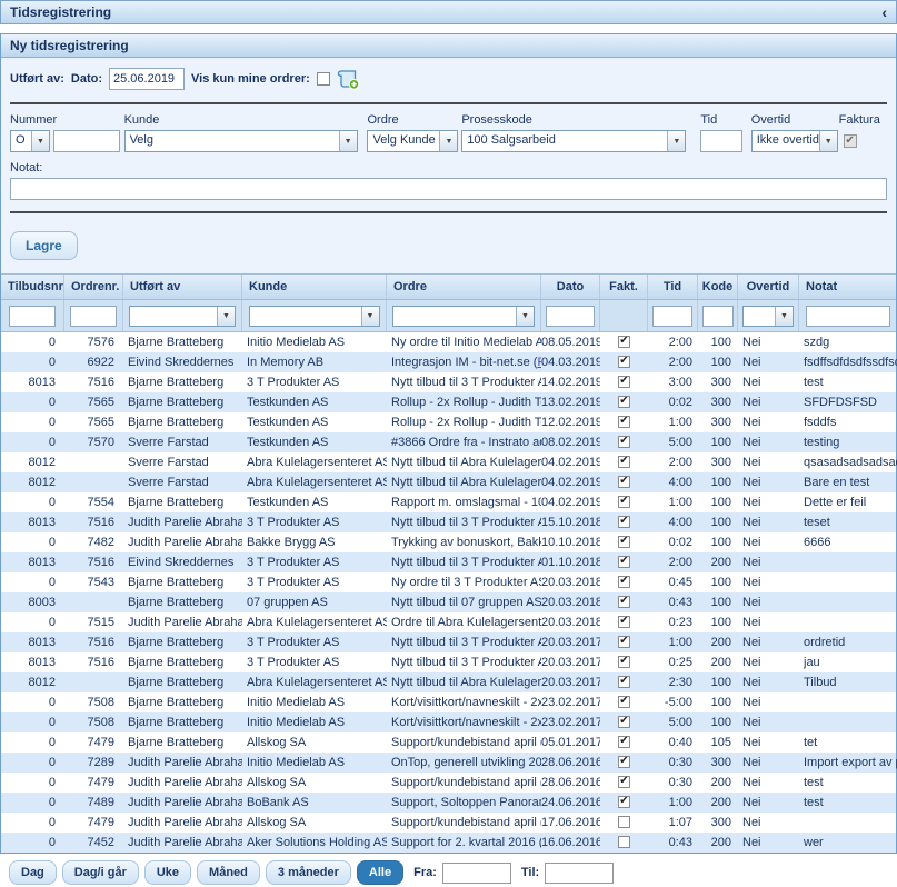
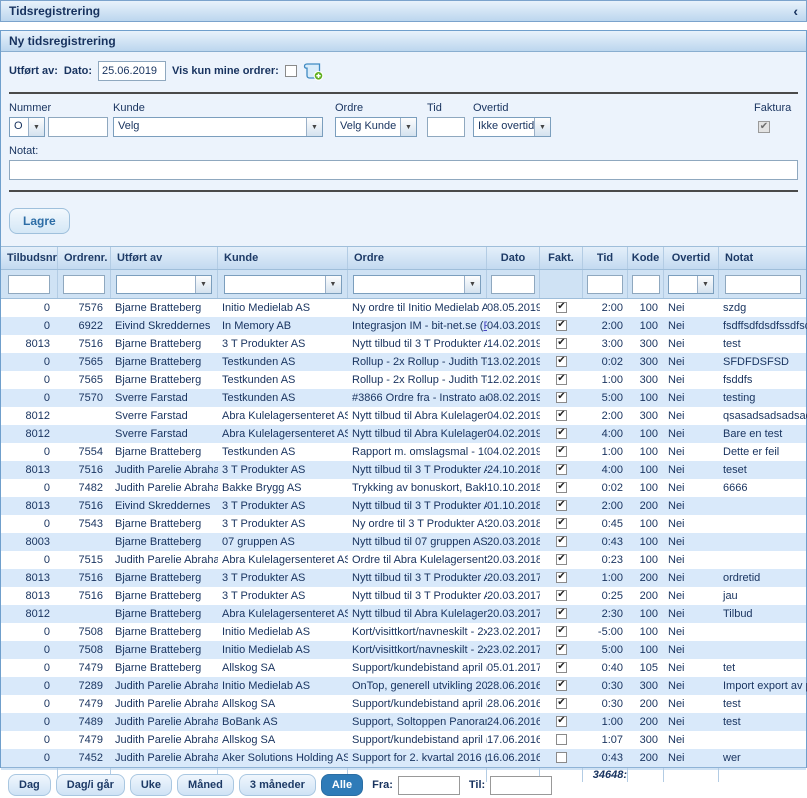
  Tidsregistrering
  ‹
  Ny tidsregistrering
  Utført av:
  Dato:
  25.06.2019
  Vis kun mine ordrer:
  Nummer
  O
  Kunde
  Velg
  Ordre
  Velg Kunde
- Prosesskode
- 100 Salgsarbeid
  Tid
  Overtid
  Ikke overtid
  Faktura
  ✔
  Notat:
  Lagre
  Tilbudsnr.
  Ordrenr.
  Utført av
  Kunde
  Ordre
  Dato
  Fakt.
  Tid
  Kode
  Overtid
  Notat
  0
  7576
  Bjarne Bratteberg
  Initio Medielab AS
  Ny ordre til Initio Medielab A
  08.05.2019
  ✔
  2:00
  100
  Nei
  szdg
  0
  6922
  Eivind Skreddernes
  In Memory AB
  Integrasjon IM - bit-net.se (
  04.03.2019
  ✔
  2:00
  100
  Nei
  fsdffsdfdsdfssdfs
  8013
  7516
  Bjarne Bratteberg
  3 T Produkter AS
  Nytt tilbud til 3 T Produkter
  14.02.2019
  ✔
  3:00
  300
  Nei
  test
  0
  7565
  Bjarne Bratteberg
  Testkunden AS
  Rollup - 2x Rollup - Judith T
  13.02.2019
  ✔
  0:02
  300
  Nei
  SFDFDSFSD
  0
  7565
  Bjarne Bratteberg
  Testkunden AS
  Rollup - 2x Rollup - Judith T
  12.02.2019
  ✔
  1:00
  300
  Nei
  fsddfs
  0
  7570
  Sverre Farstad
  Testkunden AS
  #3866 Ordre fra - Instrato a
  08.02.2019
  ✔
  5:00
  100
  Nei
  testing
  8012
  Sverre Farstad
  Abra Kulelagersenteret AS
  Nytt tilbud til Abra Kulelager
  04.02.2019
  ✔
  2:00
  300
  Nei
  qsasadsadsadsa
  8012
  Sverre Farstad
  Abra Kulelagersenteret AS
  Nytt tilbud til Abra Kulelager
  04.02.2019
  ✔
  4:00
  100
  Nei
  Bare en test
  0
  7554
  Bjarne Bratteberg
  Testkunden AS
  Rapport m. omslagsmal - 1
  04.02.2019
  ✔
  1:00
  100
  Nei
  Dette er feil
  8013
  7516
  Judith Parelie Abraha
  3 T Produkter AS
  Nytt tilbud til 3 T Produkter
- 15.10.2018
+ 24.10.2018
  ✔
  4:00
  100
  Nei
  teset
  0
  7482
  Judith Parelie Abraha
  Bakke Brygg AS
  Trykking av bonuskort, Bak
  10.10.2018
  ✔
  0:02
  100
  Nei
  6666
  8013
  7516
  Eivind Skreddernes
  3 T Produkter AS
  Nytt tilbud til 3 T Produkter
  01.10.2018
  ✔
  2:00
  200
  Nei
  0
  7543
  Bjarne Bratteberg
  3 T Produkter AS
  Ny ordre til 3 T Produkter A
  20.03.2018
  ✔
  0:45
  100
  Nei
  8003
  Bjarne Bratteberg
  07 gruppen AS
  Nytt tilbud til 07 gruppen AS
  20.03.2018
  ✔
  0:43
  100
  Nei
  0
  7515
  Judith Parelie Abraha
  Abra Kulelagersenteret AS
  Ordre til Abra Kulelagersent
  20.03.2018
  ✔
  0:23
  100
  Nei
  8013
  7516
  Bjarne Bratteberg
  3 T Produkter AS
  Nytt tilbud til 3 T Produkter
  20.03.2017
  ✔
  1:00
  200
  Nei
  ordretid
  8013
  7516
  Bjarne Bratteberg
  3 T Produkter AS
  Nytt tilbud til 3 T Produkter
  20.03.2017
  ✔
  0:25
  200
  Nei
  jau
  8012
  Bjarne Bratteberg
  Abra Kulelagersenteret AS
  Nytt tilbud til Abra Kulelager
  20.03.2017
  ✔
  2:30
  100
  Nei
  Tilbud
  0
  7508
  Bjarne Bratteberg
  Initio Medielab AS
  Kort/visittkort/navneskilt - 2x
  23.02.2017
  ✔
  -5:00
  100
  Nei
  0
  7508
  Bjarne Bratteberg
  Initio Medielab AS
  Kort/visittkort/navneskilt - 2x
  23.02.2017
  ✔
  5:00
  100
  Nei
  0
  7479
  Bjarne Bratteberg
  Allskog SA
  Support/kundebistand april
  05.01.2017
  ✔
  0:40
  105
  Nei
  tet
  0
  7289
  Judith Parelie Abraha
  Initio Medielab AS
  OnTop, generell utvikling 20
  28.06.2016
  ✔
  0:30
  300
  Nei
  Import export av
  0
  7479
  Judith Parelie Abraha
  Allskog SA
  Support/kundebistand april
  28.06.2016
  ✔
  0:30
  200
  Nei
  test
  0
  7489
  Judith Parelie Abraha
  BoBank AS
  Support, Soltoppen Panora
  24.06.2016
  ✔
  1:00
  200
  Nei
  test
  0
  7479
  Judith Parelie Abraha
  Allskog SA
  Support/kundebistand april
  17.06.2016
  1:07
  300
  Nei
  0
  7452
  Judith Parelie Abraha
  Aker Solutions Holding AS
  Support for 2. kvartal 2016 (
  16.06.2016
  0:43
  200
  Nei
  wer
+ 34648:
  Dag
  Dag/i går
  Uke
  Måned
  3 måneder
  Alle
  Fra:
  Til:
